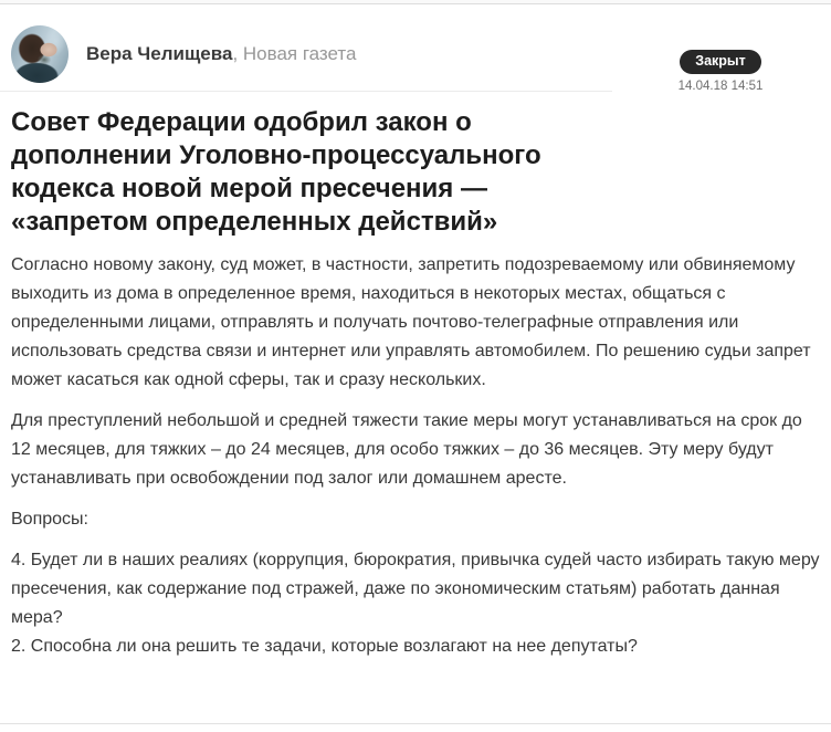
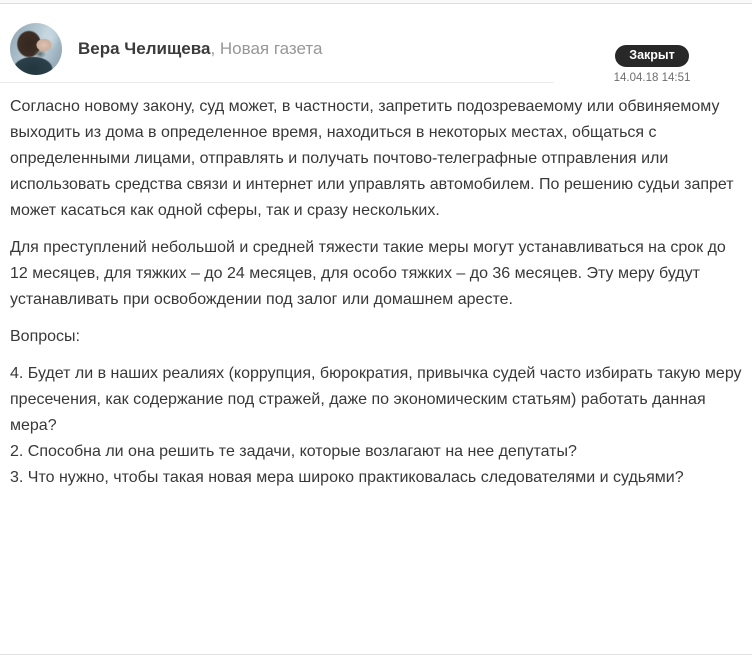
  Вера Челищева, Новая газета
  Закрыт
  14.04.18 14:51
- Совет Федерации одобрил закон о дополнении Уголовно-процессуального кодекса новой мерой пресечения — «запретом определенных действий»
  Согласно новому закону, суд может, в частности, запретить подозреваемому или обвиняемому выходить из дома в определенное время, находиться в некоторых местах, общаться с определенными лицами, отправлять и получать почтово-телеграфные отправления или использовать средства связи и интернет или управлять автомобилем. По решению судьи запрет может касаться как одной сферы, так и сразу нескольких.
  Для преступлений небольшой и средней тяжести такие меры могут устанавливаться на срок до 12 месяцев, для тяжких – до 24 месяцев, для особо тяжких – до 36 месяцев. Эту меру будут устанавливать при освобождении под залог или домашнем аресте.
  Вопросы:
  4. Будет ли в наших реалиях (коррупция, бюрократия, привычка судей часто избирать такую меру пресечения, как содержание под стражей, даже по экономическим статьям) работать данная мера?
  2. Способна ли она решить те задачи, которые возлагают на нее депутаты?
+ 3. Что нужно, чтобы такая новая мера широко практиковалась следователями и судьями?
